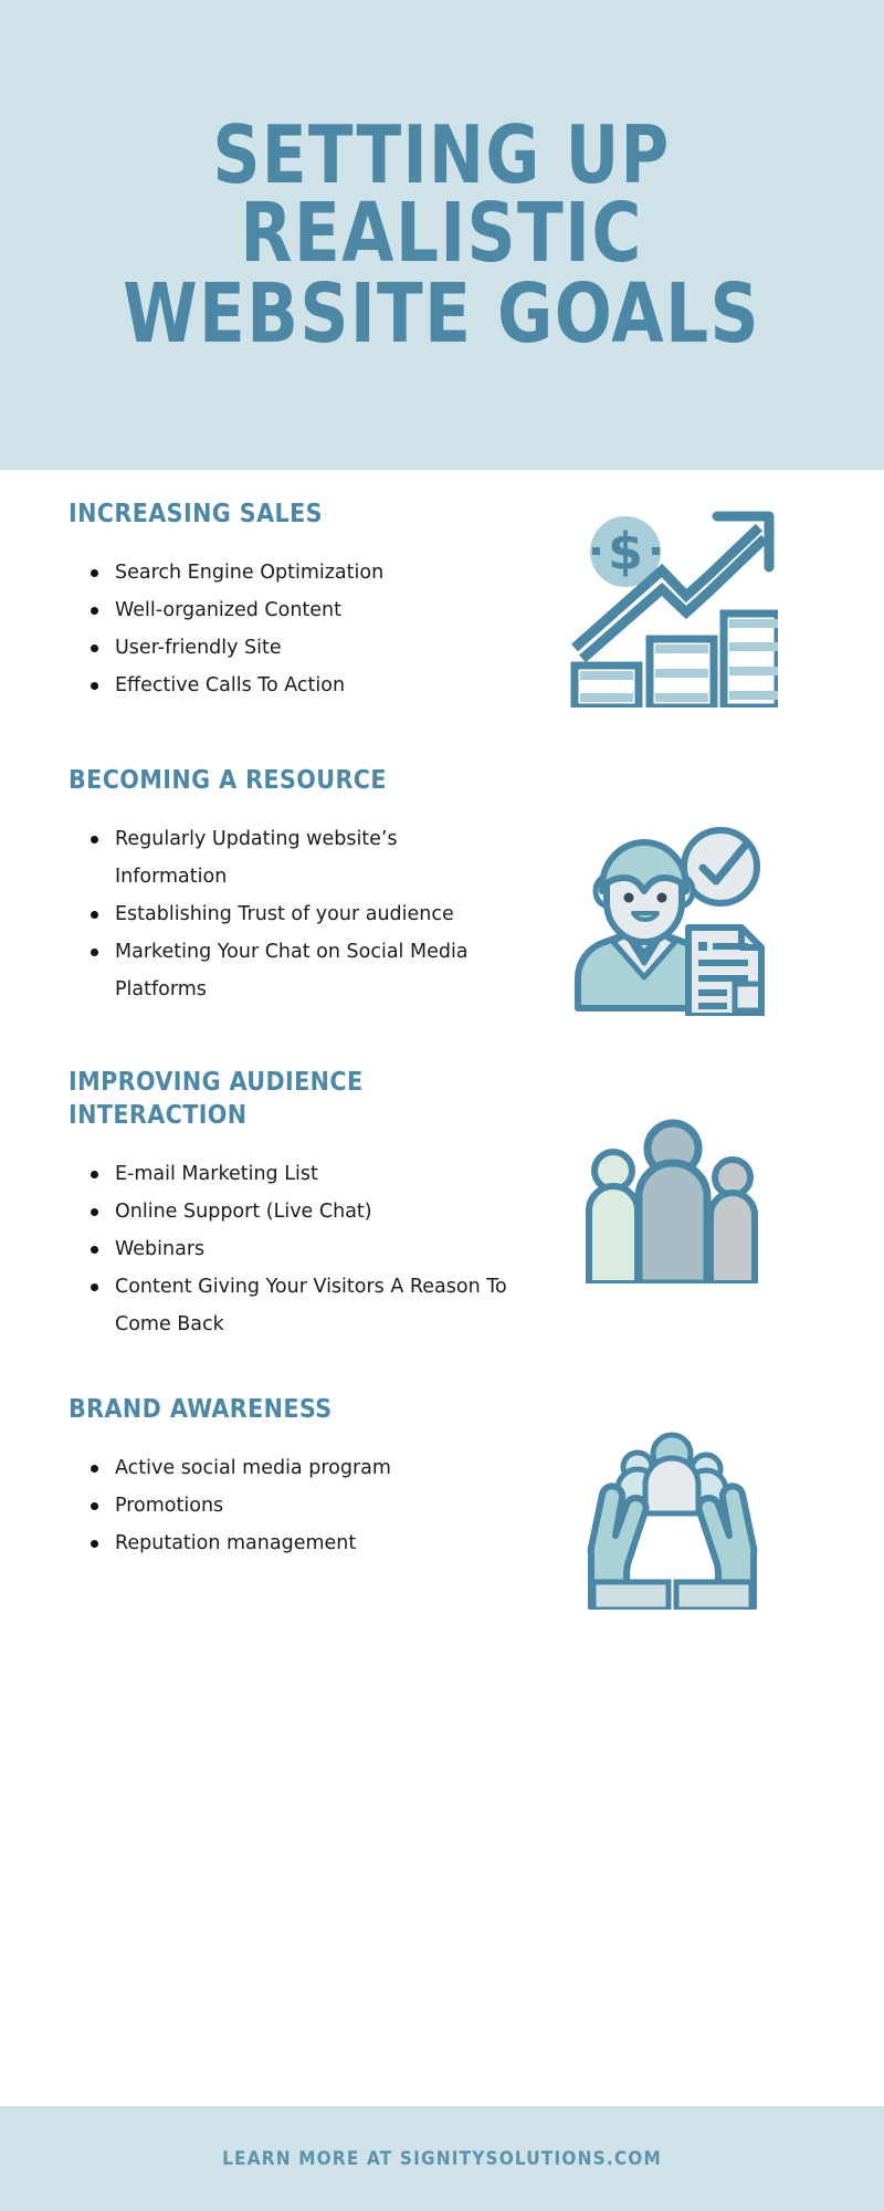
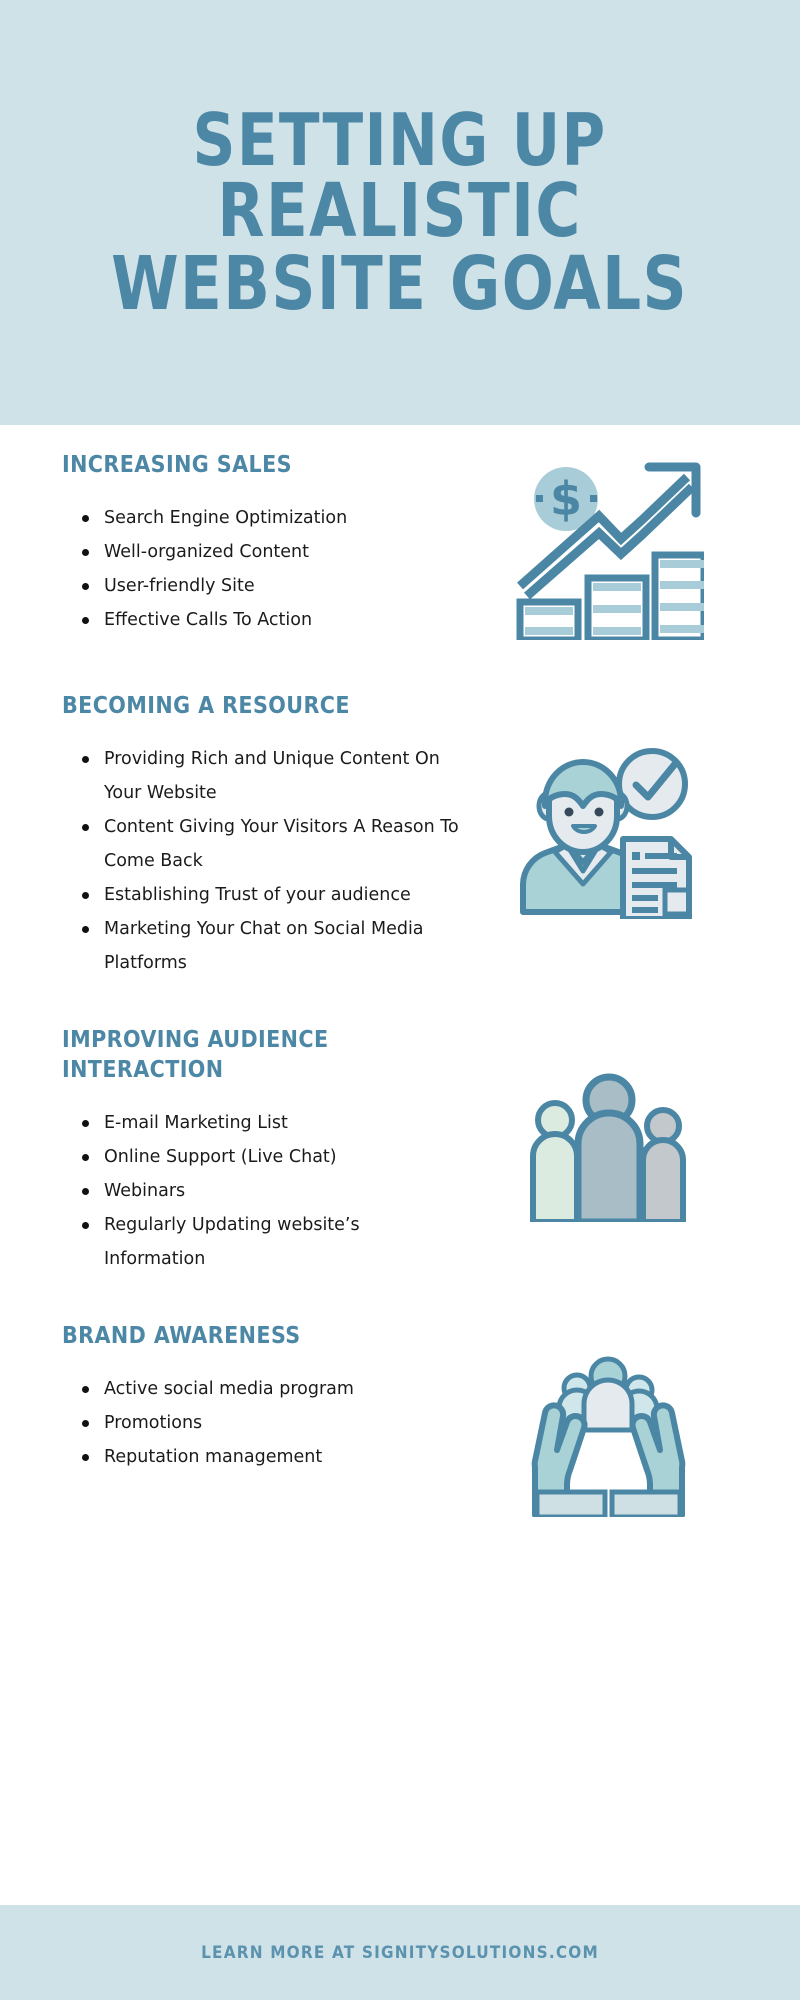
  SETTING UP
  REALISTIC
  WEBSITE GOALS
  INCREASING SALES
  Search Engine Optimization
  Well-organized Content
  User-friendly Site
  Effective Calls To Action
  $
  BECOMING A RESOURCE
+ Providing Rich and Unique Content On Your Website
- Regularly Updating website’s Information
+ Content Giving Your Visitors A Reason To Come Back
  Establishing Trust of your audience
  Marketing Your Chat on Social Media Platforms
  IMPROVING AUDIENCE INTERACTION
  E-mail Marketing List
  Online Support (Live Chat)
  Webinars
- Content Giving Your Visitors A Reason To Come Back
+ Regularly Updating website’s Information
  BRAND AWARENESS
  Active social media program
  Promotions
  Reputation management
  LEARN MORE AT SIGNITYSOLUTIONS.COM
